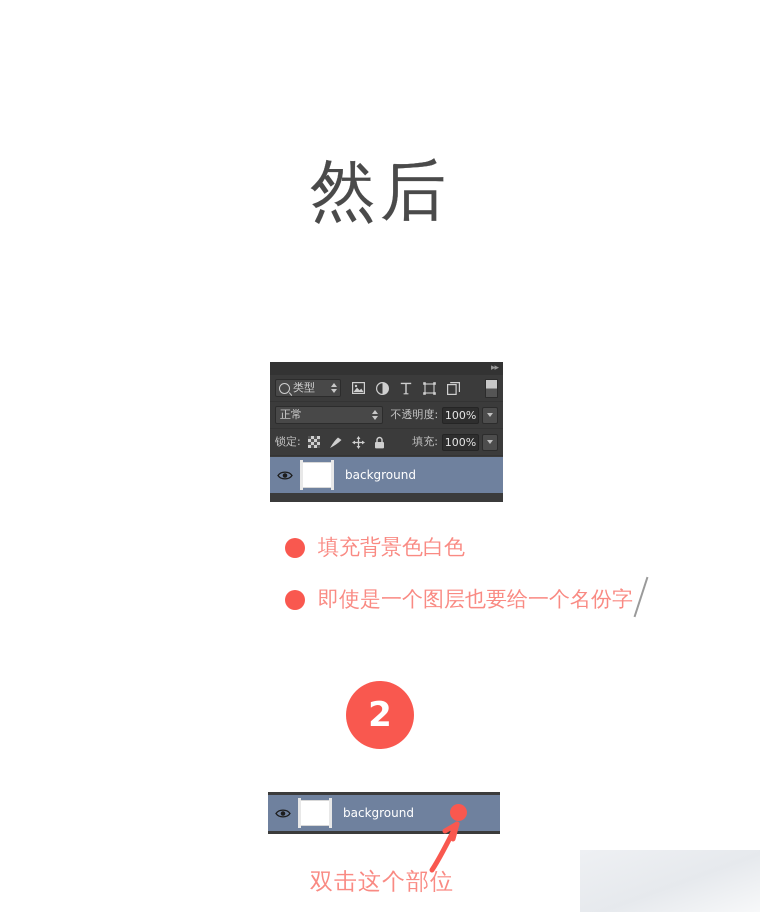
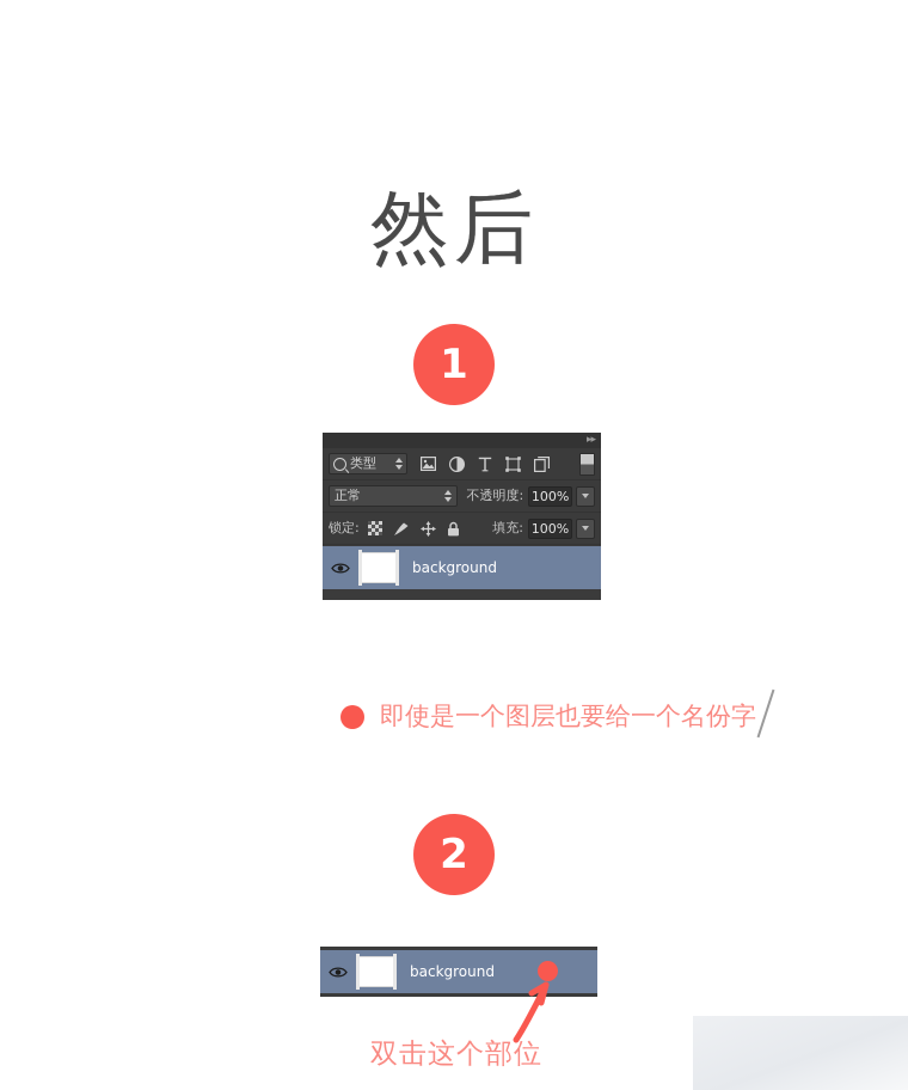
  然后
+ 1
  ▸▸
  类型
  正常
  不透明度:
  100%
  锁定:
  填充:
  100%
  background
- 填充背景色白色
  即使是一个图层也要给一个名份字
  2
  background
  双击这个部位
